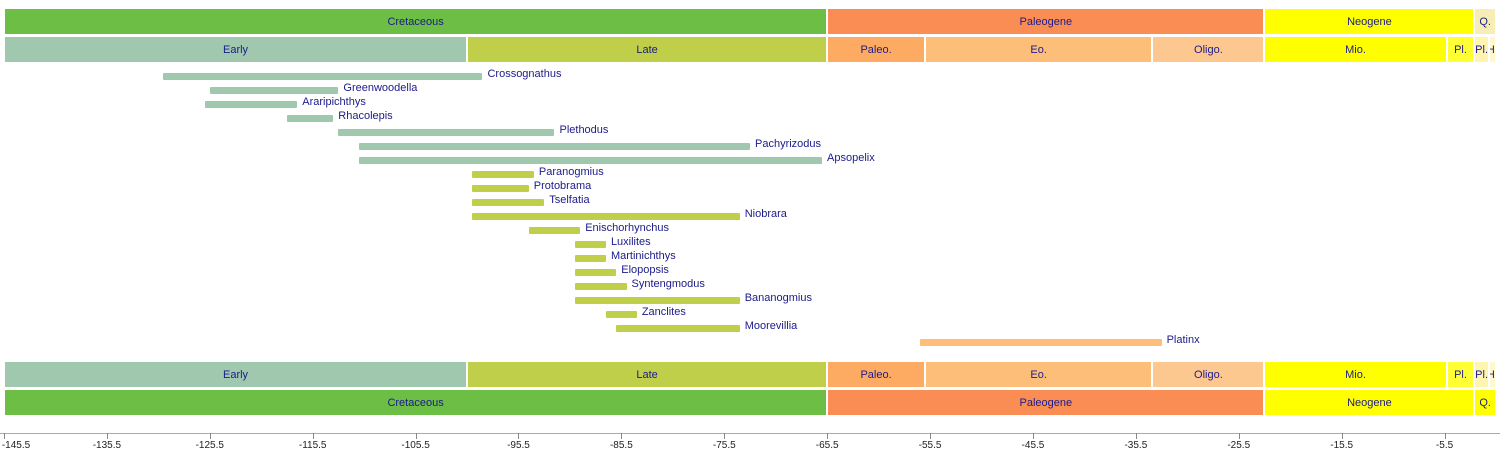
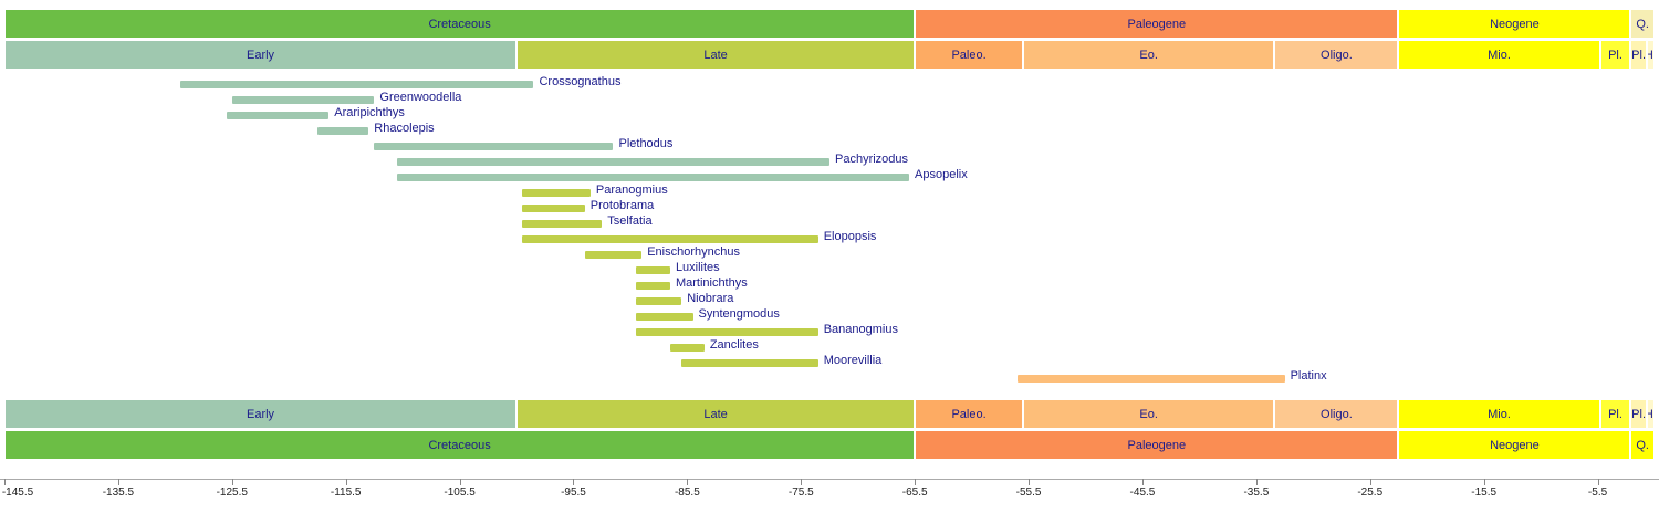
  Cretaceous
  Paleogene
  Neogene
  Q.
  Early
  Late
  Paleo.
  Eo.
  Oligo.
  Mio.
  Pl.
  Pl.
  Crossognathus
  Greenwoodella
  Araripichthys
  Rhacolepis
  Plethodus
  Pachyrizodus
  Apsopelix
  Paranogmius
  Protobrama
  Tselfatia
- Niobrara
+ Elopopsis
  Enischorhynchus
  Luxilites
  Martinichthys
- Elopopsis
+ Niobrara
  Syntengmodus
  Bananogmius
  Zanclites
  Moorevillia
  Platinx
  Early
  Late
  Paleo.
  Eo.
  Oligo.
  Mio.
  Pl.
  Pl.
  Cretaceous
  Paleogene
  Neogene
  Q.
  -145.5
  -135.5
  -125.5
  -115.5
  -105.5
  -95.5
  -85.5
  -75.5
  -65.5
  -55.5
  -45.5
  -35.5
  -25.5
  -15.5
  -5.5
